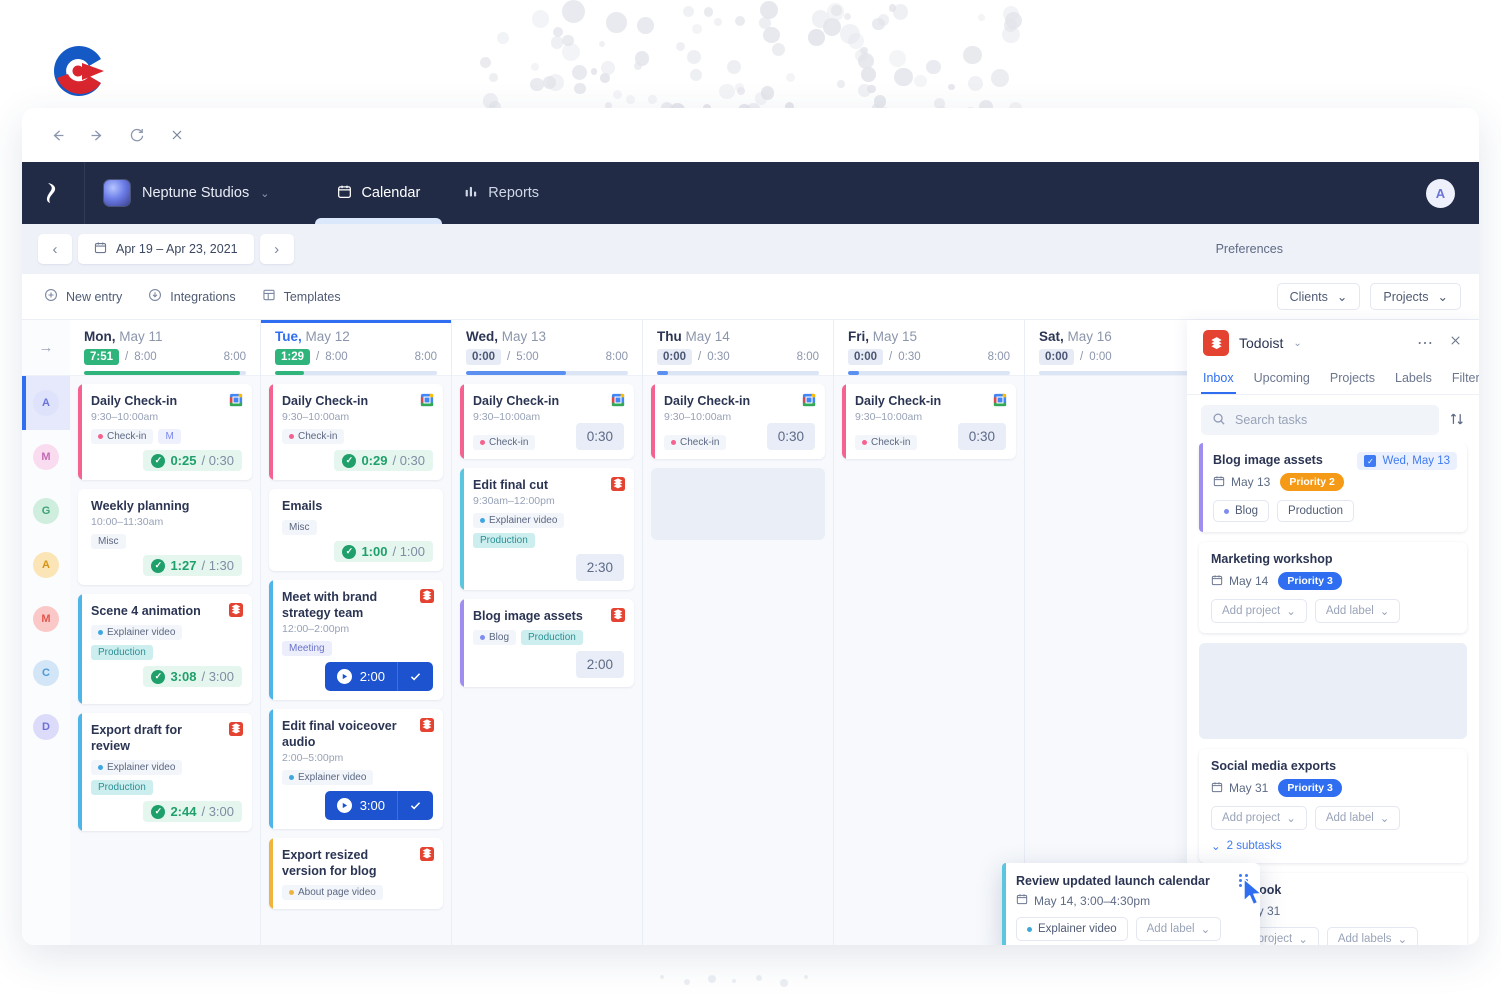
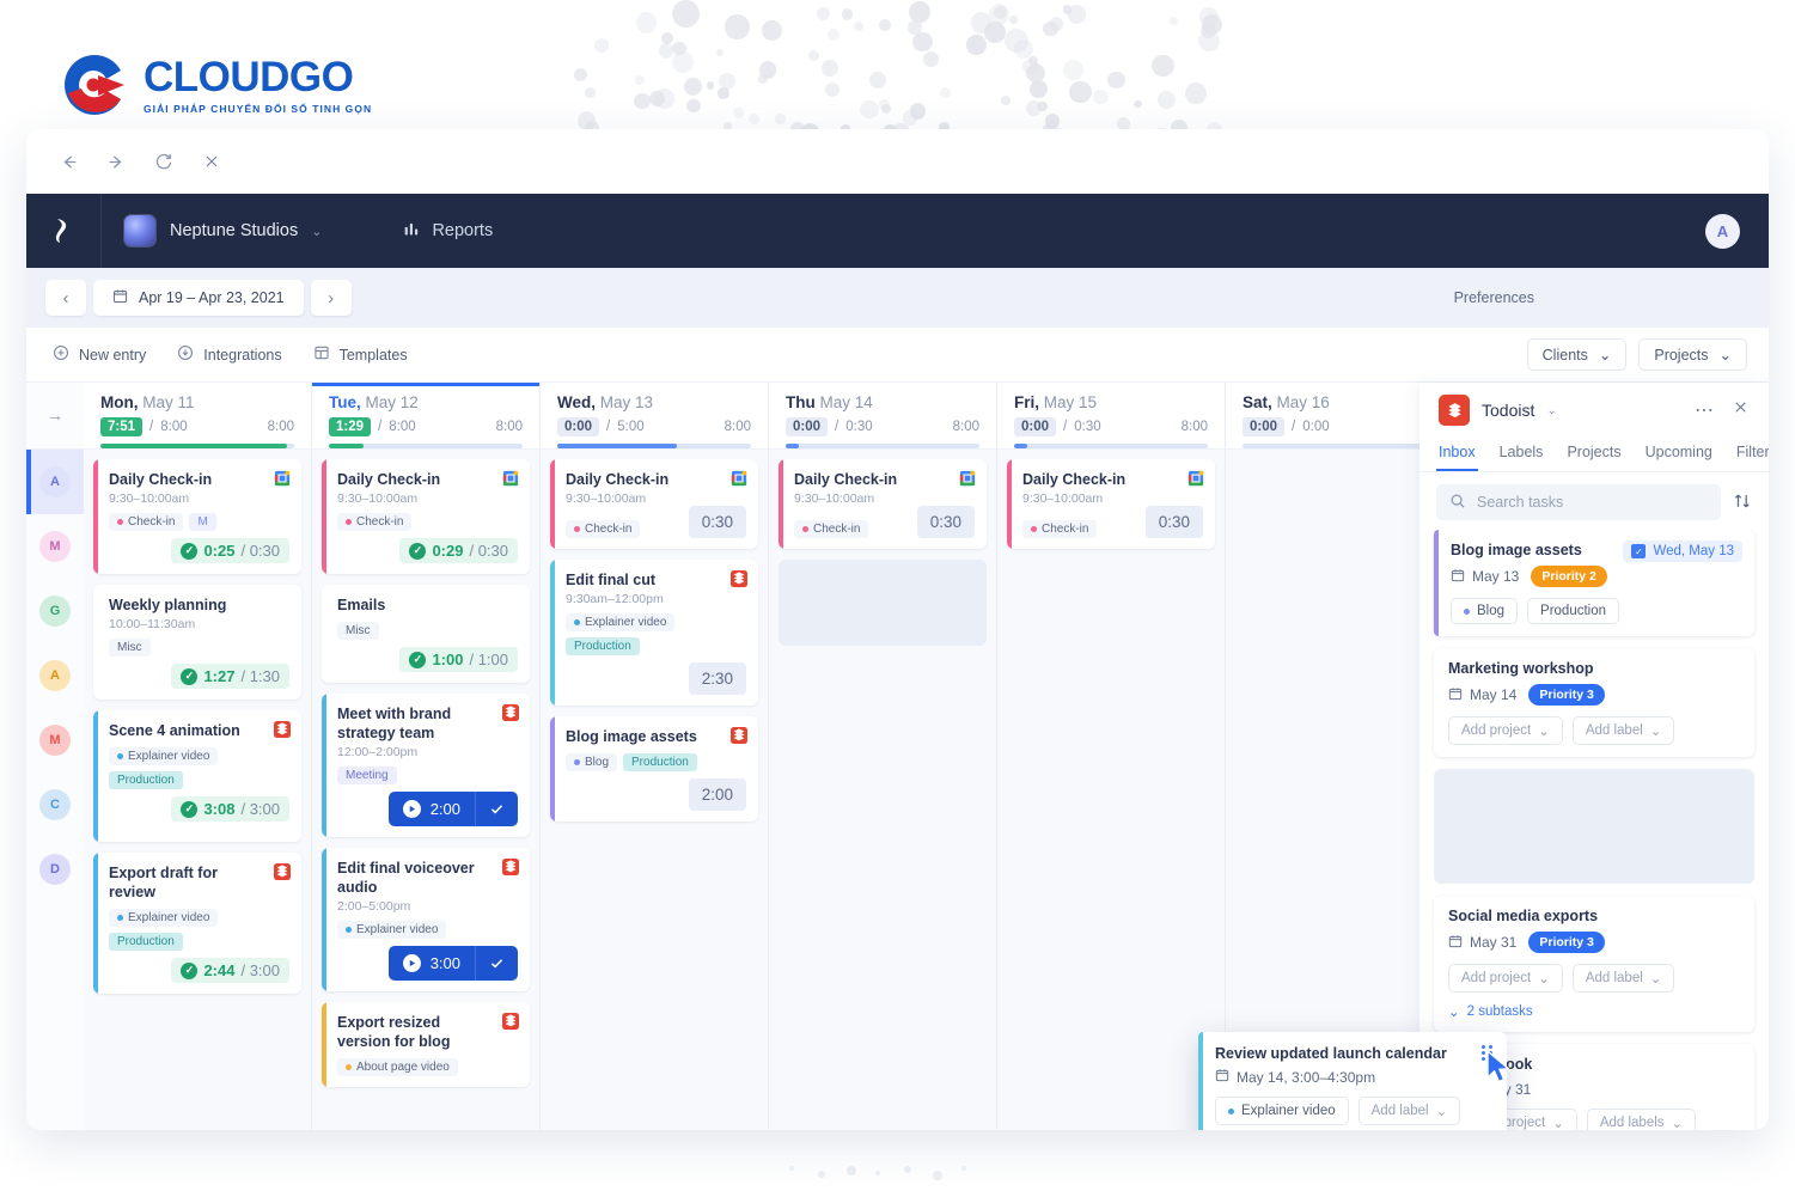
+ CLOUDGO
+ GIẢI PHÁP CHUYỂN ĐỔI SỐ TINH GỌN
  Neptune Studios
  ⌄
- Calendar
  Reports
  A
  ‹
  Apr 19 – Apr 23, 2021
  ›
  Preferences
  New entry
  Integrations
  Templates
  Clients
  ⌄
  Projects
  ⌄
  →
  A
  M
  G
  A
  M
  C
  D
  Mon, May 11
  7:51
  /
  8:00
  8:00
  Daily Check-in
  9:30–10:00am
  Check-in
  M
  ✓
  0:25
  / 0:30
  Weekly planning
  10:00–11:30am
  Misc
  ✓
  1:27
  / 1:30
  Scene 4 animation
  Explainer video
  Production
  ✓
  3:08
  / 3:00
  Export draft for review
  Explainer video
  Production
  ✓
  2:44
  / 3:00
  Tue, May 12
  1:29
  /
  8:00
  8:00
  Daily Check-in
  9:30–10:00am
  Check-in
  ✓
  0:29
  / 0:30
  Emails
  Misc
  ✓
  1:00
  / 1:00
  Meet with brand strategy team
  12:00–2:00pm
  Meeting
  2:00
  Edit final voiceover audio
  2:00–5:00pm
  Explainer video
  3:00
  Export resized version for blog
  About page video
  Wed, May 13
  0:00
  /
  5:00
  8:00
  Daily Check-in
  9:30–10:00am
  Check-in
  0:30
  Edit final cut
  9:30am–12:00pm
  Explainer video
  Production
  2:30
  Blog image assets
  Blog
  Production
  2:00
  Thu May 14
  0:00
  /
  0:30
  8:00
  Daily Check-in
  9:30–10:00am
  Check-in
  0:30
  Fri, May 15
  0:00
  /
  0:30
  8:00
  Daily Check-in
  9:30–10:00am
  Check-in
  0:30
  Sat, May 16
  0:00
  /
  0:00
  Review updated launch calendar
  May 14, 3:00–4:30pm
  Explainer video
  Add label
  ⌄
  Todoist
  ⌄
  ⋯
  Inbox
- Upcoming
+ Labels
  Projects
- Labels
+ Upcoming
  Filter
  Search tasks
  ✓
  Wed, May 13
  Blog image assets
  May 13
  Priority 2
  Blog
  Production
  Marketing workshop
  May 14
  Priority 3
  Add project
  ⌄
  Add label
  ⌄
  Social media exports
  May 31
  Priority 3
  Add project
  ⌄
  Add label
  ⌄
  ⌄
  2 subtasks
  project
  ⌄
  Add labels
  ⌄
